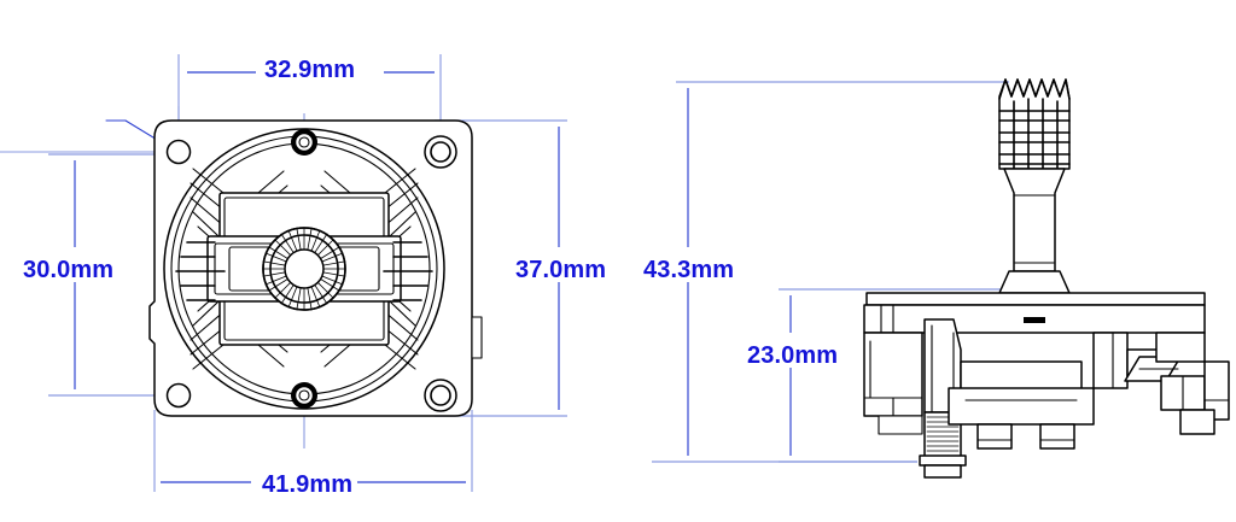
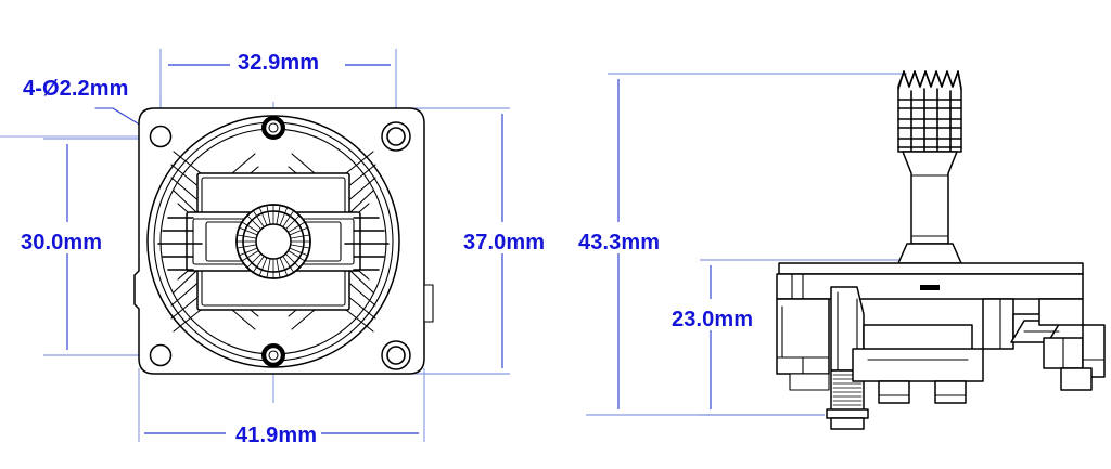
+ 4-Ø2.2mm
  32.9mm
  30.0mm
  37.0mm
  41.9mm
  43.3mm
  23.0mm
